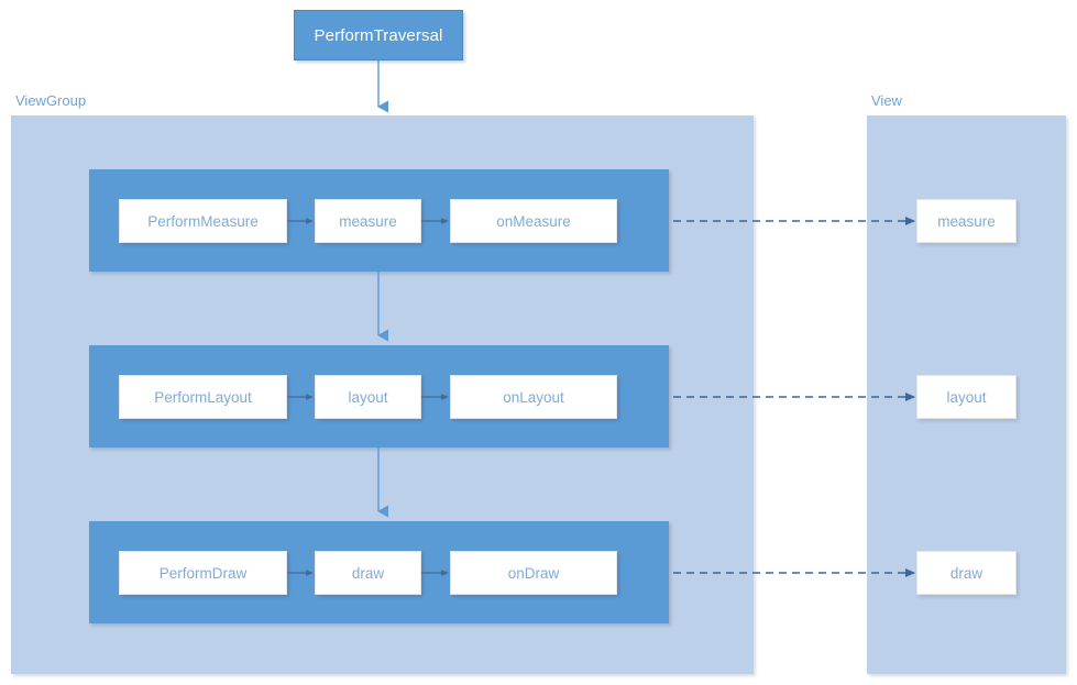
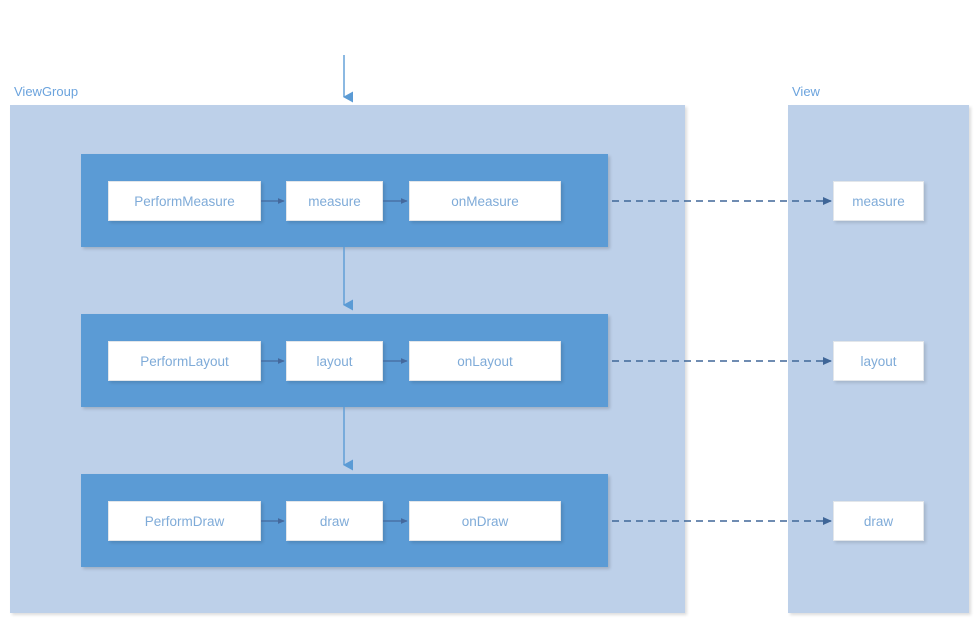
- PerformTraversal
  ViewGroup
  View
  PerformMeasure
  measure
  onMeasure
  measure
  PerformLayout
  layout
  onLayout
  layout
  PerformDraw
  draw
  onDraw
  draw
